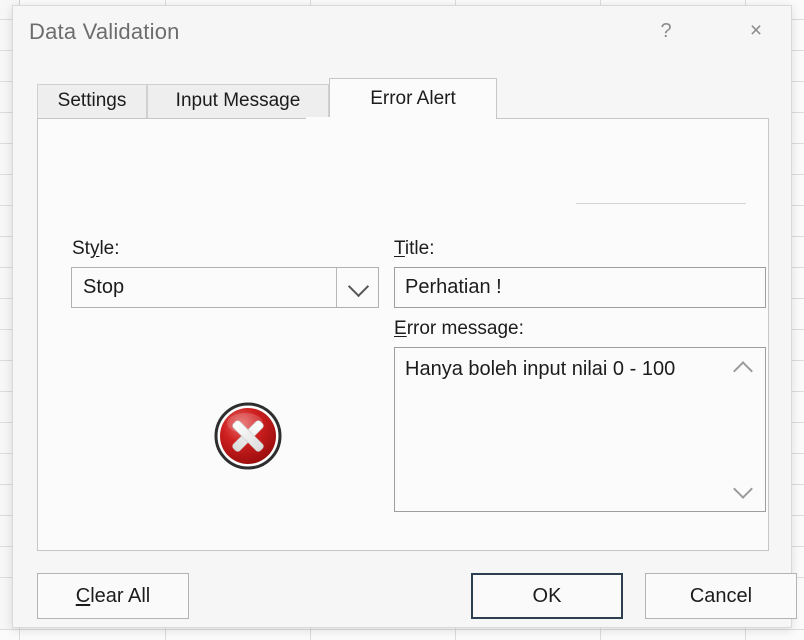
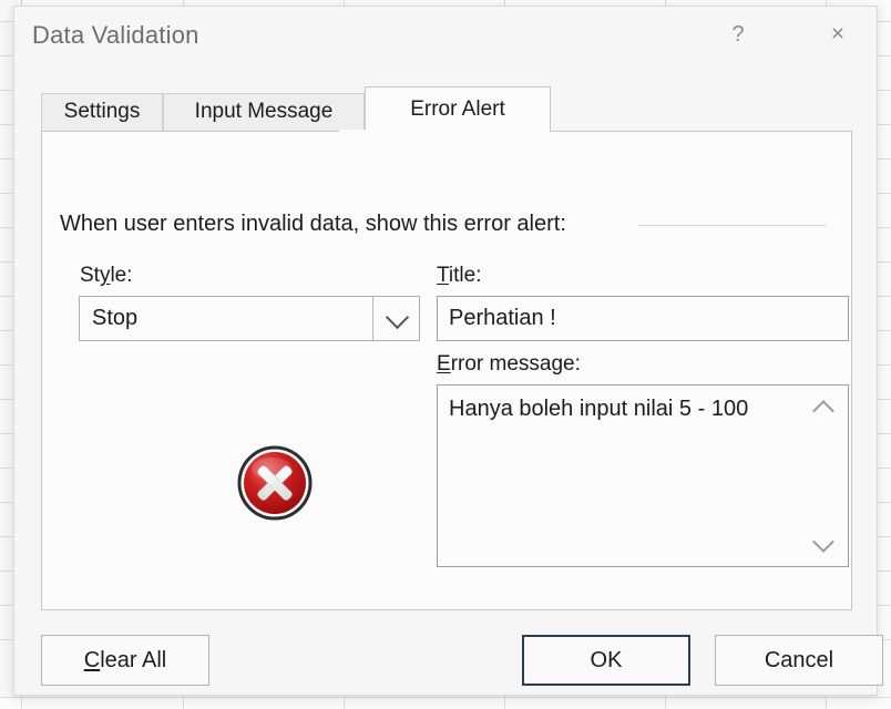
  Data Validation
  ?
  ×
  Settings
  Input Message
  Error Alert
+ When user enters invalid data, show this error alert:
  Style:
  Stop
  Title:
  Perhatian !
  Error message:
- Hanya boleh input nilai 0 - 100
+ Hanya boleh input nilai 5 - 100
  Clear All
  OK
  Cancel
